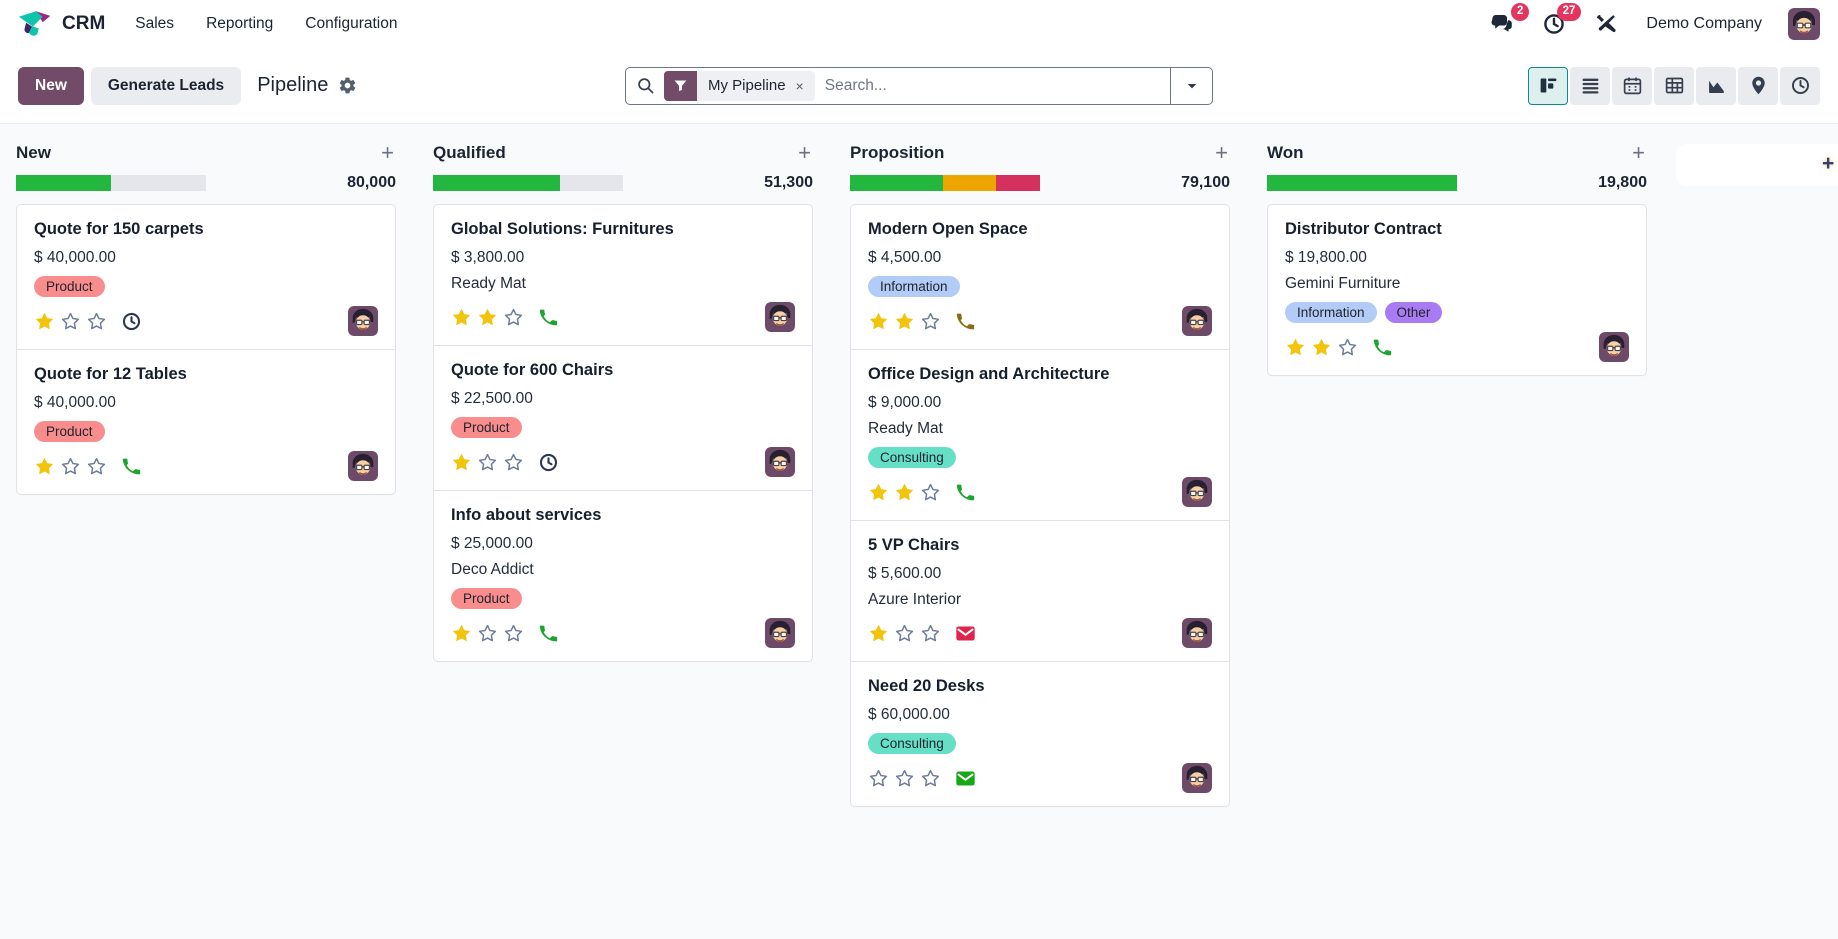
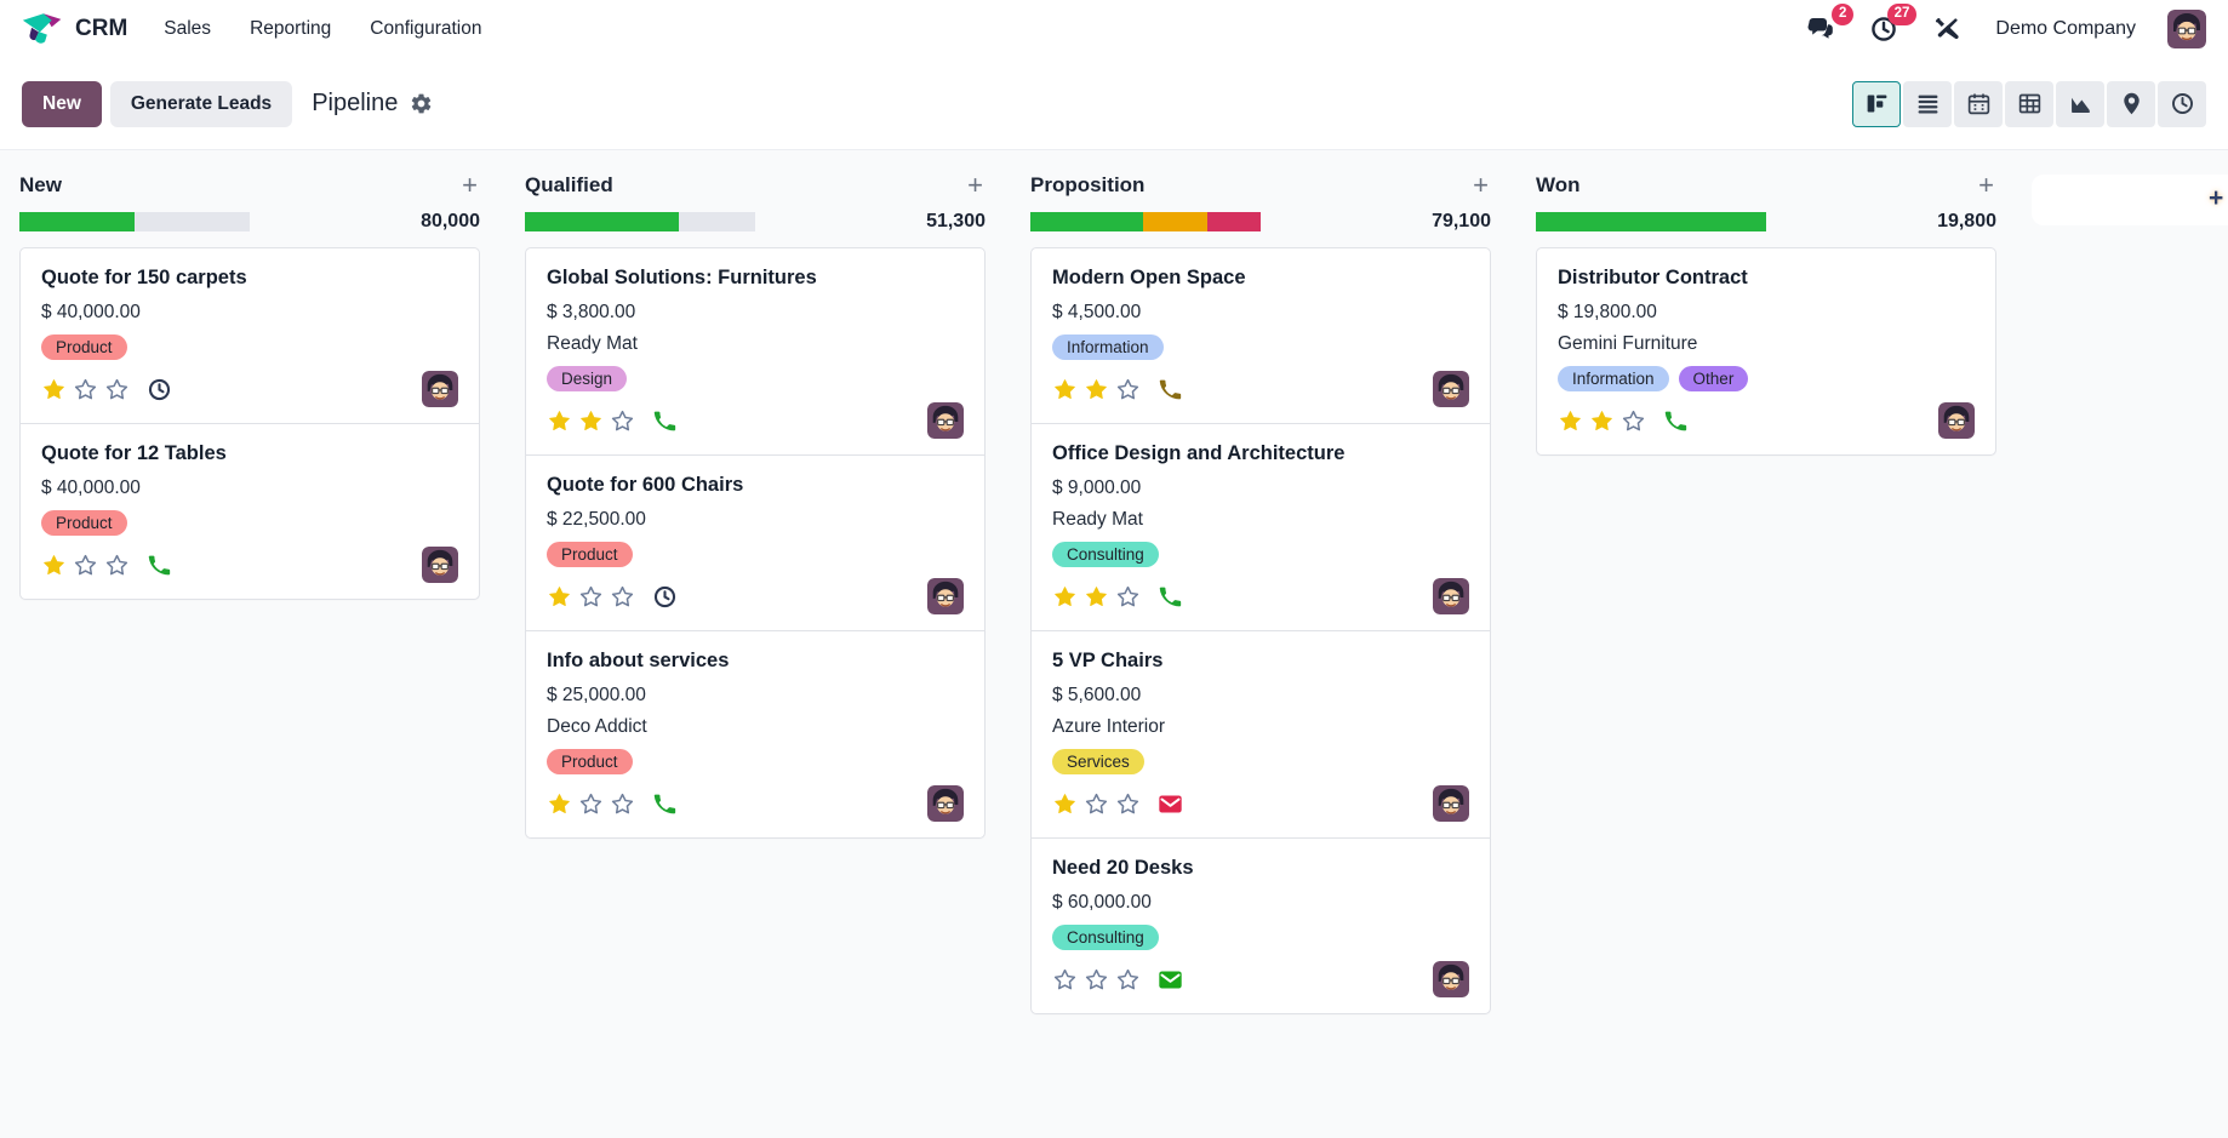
  CRM
  Sales
  Reporting
  Configuration
  2
  27
  Demo Company
  New
  Generate Leads
  Pipeline
- My Pipeline
- ×
- Search...
  New
  +
  80,000
  Quote for 150 carpets
  $ 40,000.00
  Product
  Quote for 12 Tables
  $ 40,000.00
  Product
  Qualified
  +
  51,300
  Global Solutions: Furnitures
  $ 3,800.00
  Ready Mat
+ Design
  Quote for 600 Chairs
  $ 22,500.00
  Product
  Info about services
  $ 25,000.00
  Deco Addict
  Product
  Proposition
  +
  79,100
  Modern Open Space
  $ 4,500.00
  Information
  Office Design and Architecture
  $ 9,000.00
  Ready Mat
  Consulting
  5 VP Chairs
  $ 5,600.00
  Azure Interior
+ Services
  Need 20 Desks
  $ 60,000.00
  Consulting
  Won
  +
  19,800
  Distributor Contract
  $ 19,800.00
  Gemini Furniture
  Information
  Other
  +
